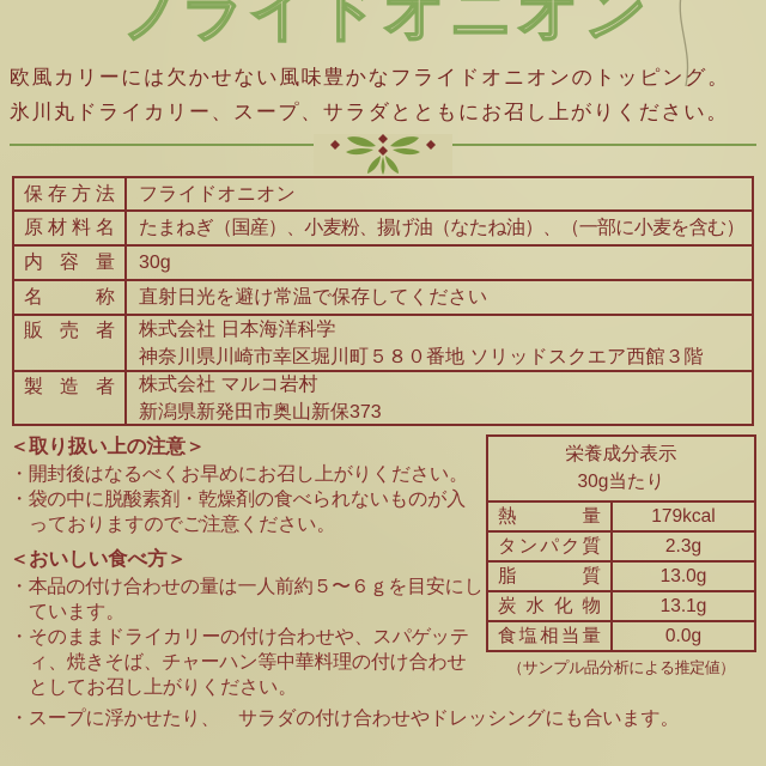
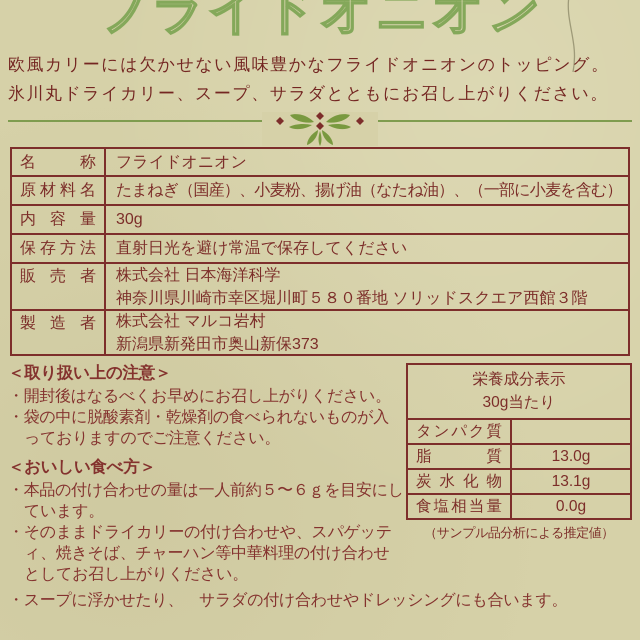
  フライドオニオン
  欧風カリーには欠かせない風味豊かなフライドオニオンのトッピング。
  氷川丸ドライカリー、スープ、サラダとともにお召し上がりください。
- 保存方法
+ 名称
  フライドオニオン
  原材料名
  たまねぎ（国産）、小麦粉、揚げ油（なたね油）、（一部に小麦を含む）
  内容量
  30g
- 名称
+ 保存方法
  直射日光を避け常温で保存してください
  販売者
  株式会社 日本海洋科学
  神奈川県川崎市幸区堀川町５８０番地 ソリッドスクエア西館３階
  製造者
  株式会社 マルコ岩村
  新潟県新発田市奥山新保373
  ＜取り扱い上の注意＞
  ・開封後はなるべくお早めにお召し上がりください。
  ・袋の中に脱酸素剤・乾燥剤の食べられないものが入っておりますのでご注意ください。
  ＜おいしい食べ方＞
  ・本品の付け合わせの量は一人前約５〜６ｇを目安にしています。
  ・そのままドライカリーの付け合わせや、スパゲッティ、焼きそば、チャーハン等中華料理の付け合わせとしてお召し上がりください。
  栄養成分表示
  30g当たり
- 熱量
- 179kcal
  タンパク質
- 2.3g
  脂質
  13.0g
  炭水化物
  13.1g
  食塩相当量
  0.0g
  （サンプル品分析による推定値）
  ・スープに浮かせたり、 サラダの付け合わせやドレッシングにも合います。
